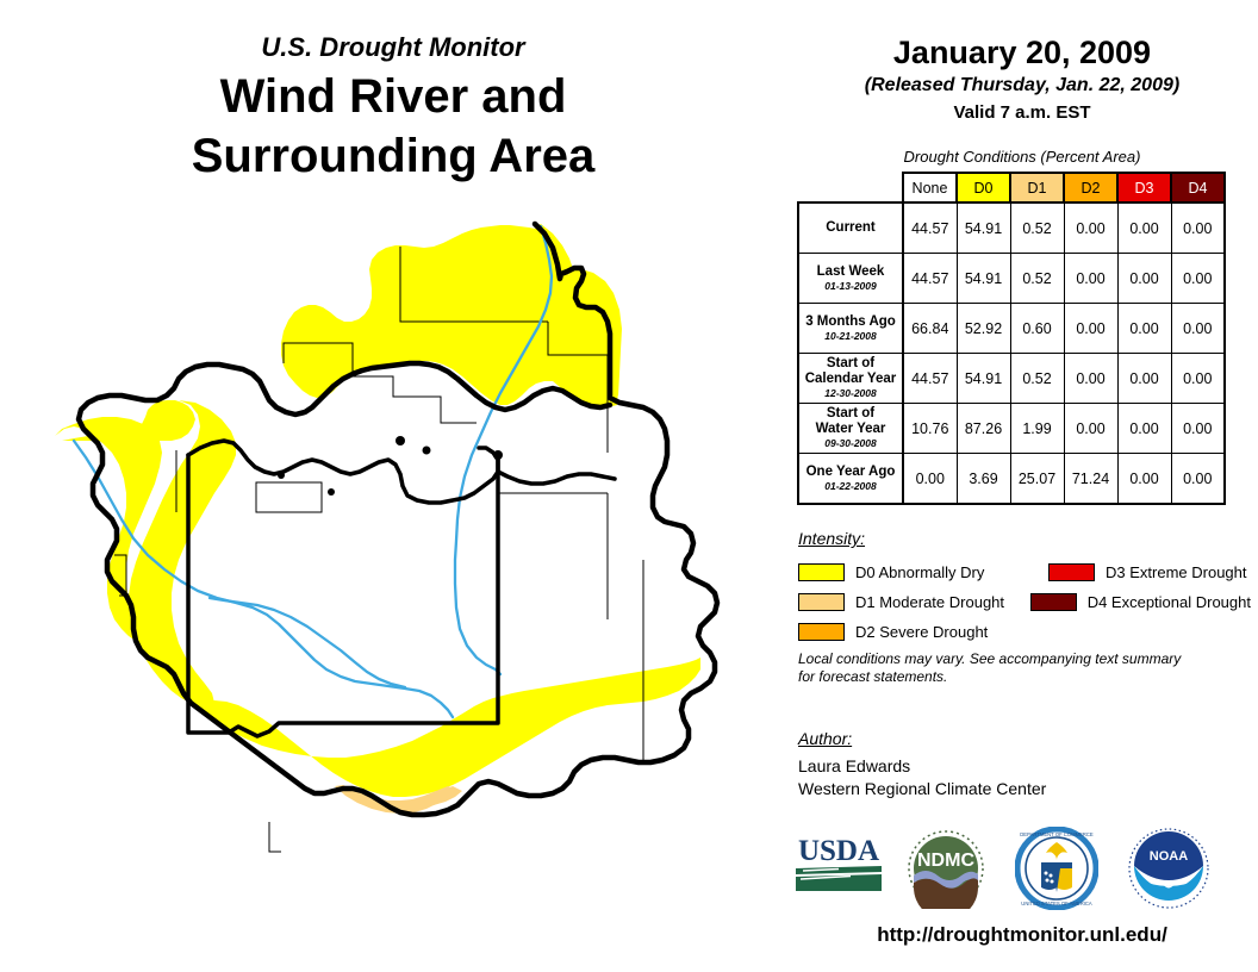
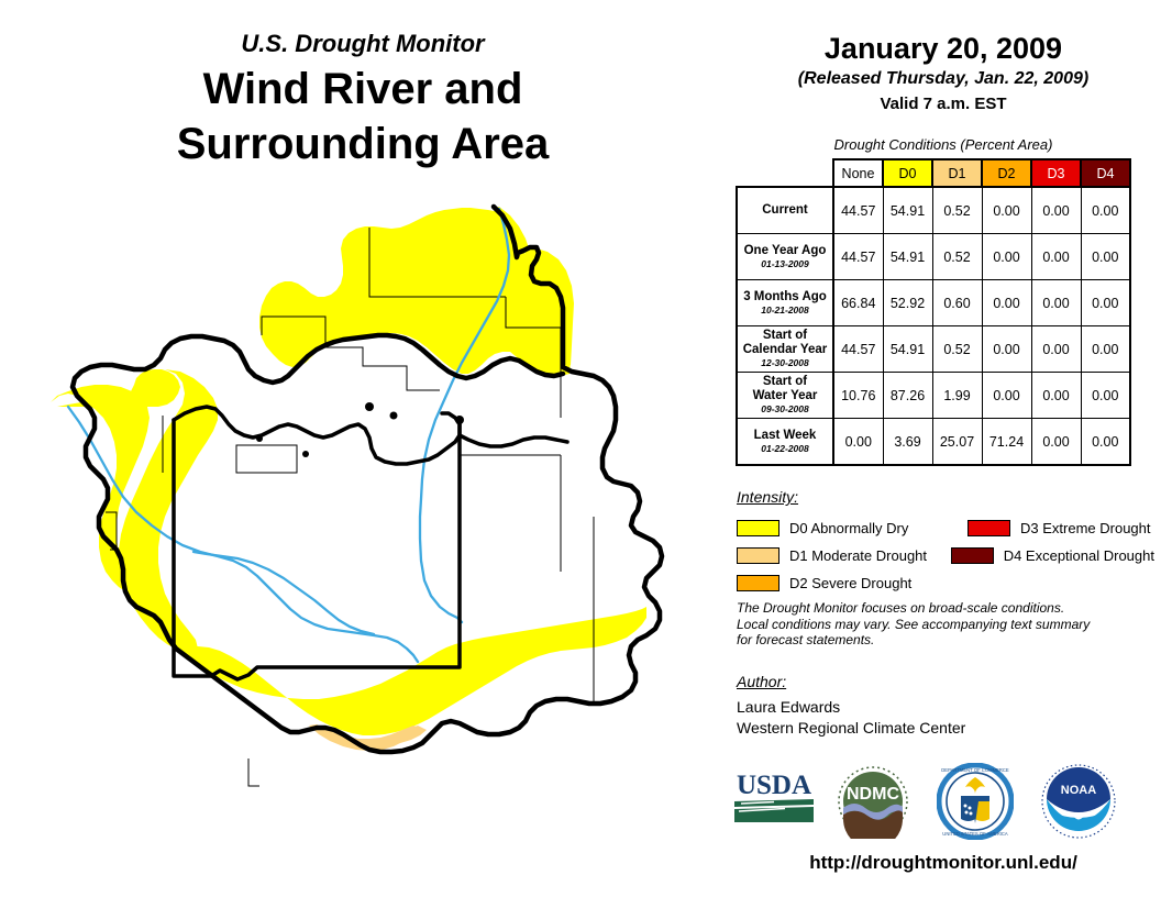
  U.S. Drought Monitor
  Wind River and
  Surrounding Area
  January 20, 2009
  (Released Thursday, Jan. 22, 2009)
  Valid 7 a.m. EST
  Drought Conditions (Percent Area)
  	None	D0	D1	D2	D3	D4
  Current	44.57	54.91	0.52	0.00	0.00	0.00
- Last Week 01-13-2009	44.57	54.91	0.52	0.00	0.00	0.00
+ One Year Ago 01-13-2009	44.57	54.91	0.52	0.00	0.00	0.00
  3 Months Ago 10-21-2008	66.84	52.92	0.60	0.00	0.00	0.00
  Start of Calendar Year 12-30-2008	44.57	54.91	0.52	0.00	0.00	0.00
  Start of Water Year 09-30-2008	10.76	87.26	1.99	0.00	0.00	0.00
- One Year Ago 01-22-2008	0.00	3.69	25.07	71.24	0.00	0.00
+ Last Week 01-22-2008	0.00	3.69	25.07	71.24	0.00	0.00
  Intensity:
  D0 Abnormally Dry
  D3 Extreme Drought
  D1 Moderate Drought
  D4 Exceptional Drought
  D2 Severe Drought
+ The Drought Monitor focuses on broad-scale conditions.
  Local conditions may vary. See accompanying text summary
  for forecast statements.
  Author:
  Laura Edwards
  Western Regional Climate Center
  USDA
  NDMC
  NOAA
  http://droughtmonitor.unl.edu/
